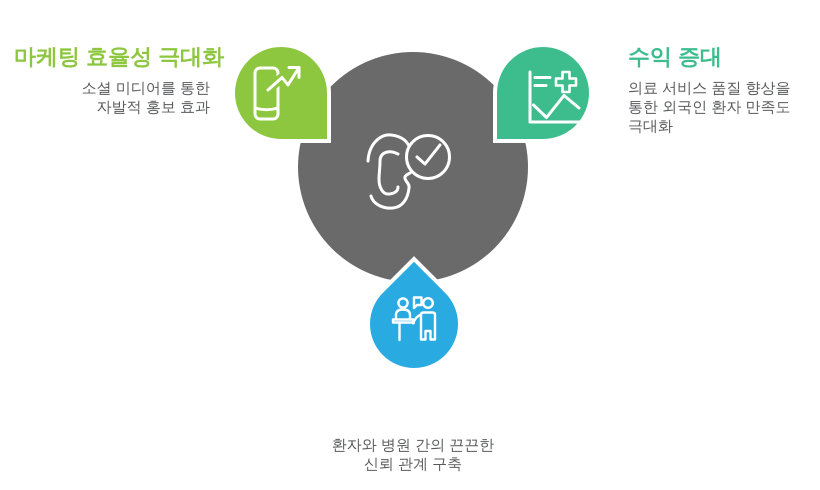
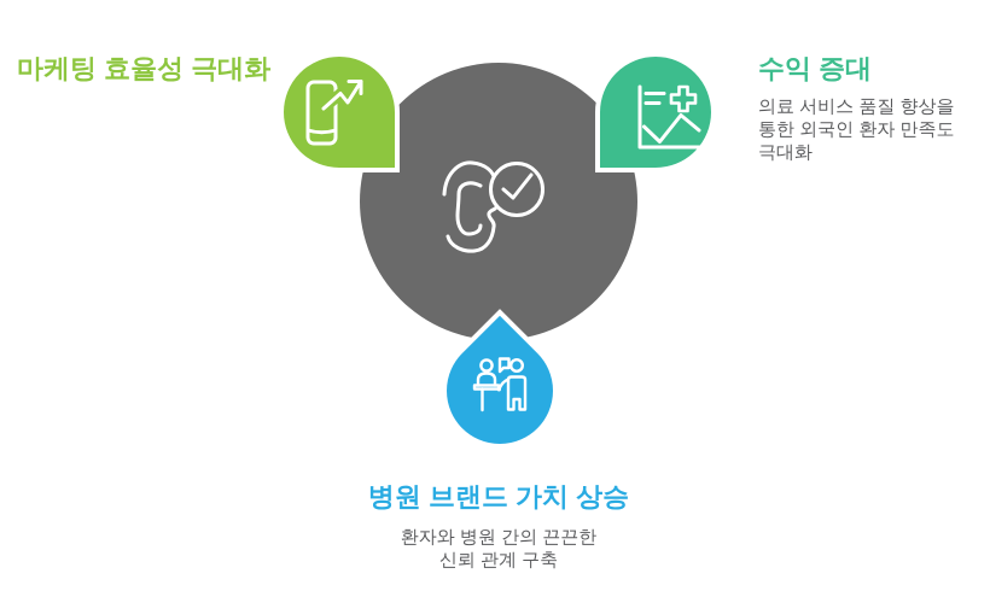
  마케팅 효율성 극대화
- 소셜 미디어를 통한
- 자발적 홍보 효과
  수익 증대
  의료 서비스 품질 향상을
  통한 외국인 환자 만족도
  극대화
+ 병원 브랜드 가치 상승
  환자와 병원 간의 끈끈한
  신뢰 관계 구축
